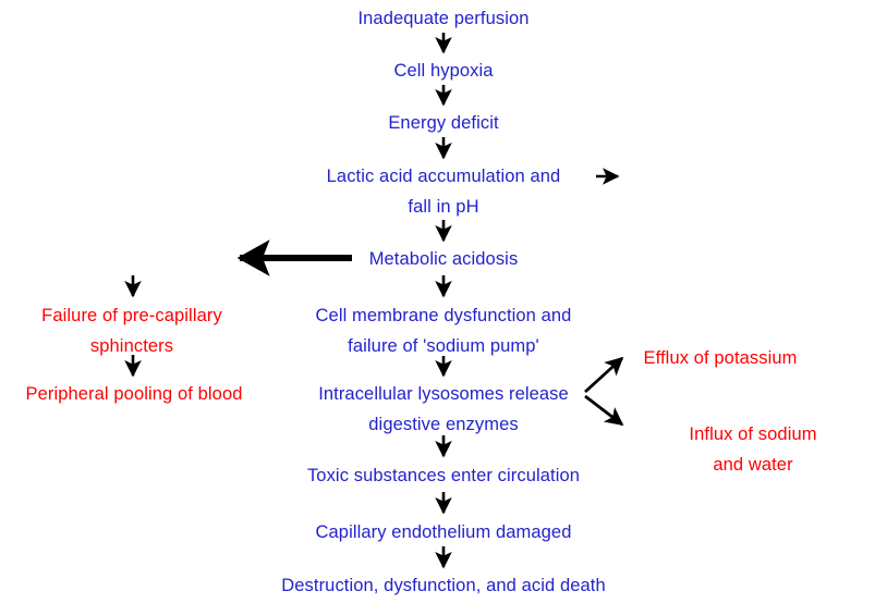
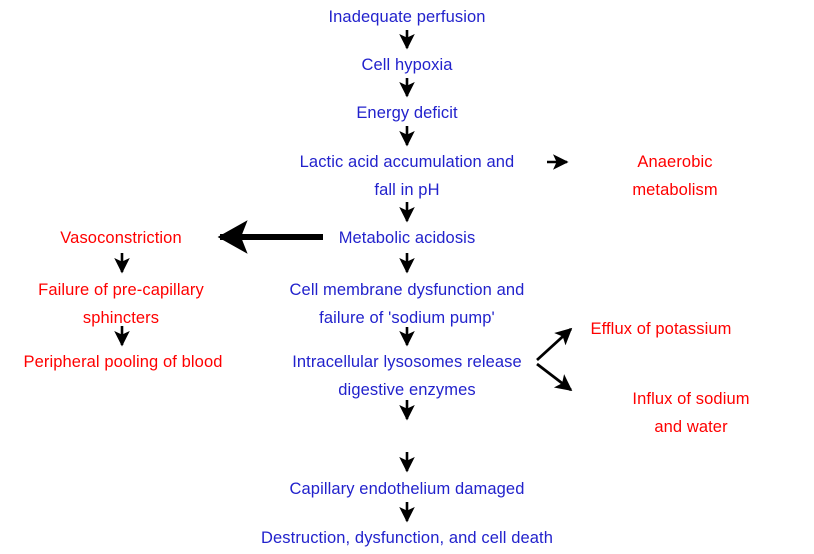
  Inadequate perfusion
  Cell hypoxia
  Energy deficit
  Lactic acid accumulation and
  fall in pH
+ Anaerobic metabolism
  Metabolic acidosis
+ Vasoconstriction
  Failure of pre-capillary
  sphincters
  Peripheral pooling of blood
  Cell membrane dysfunction and
  failure of 'sodium pump'
  Intracellular lysosomes release
  digestive enzymes
  Efflux of potassium
  Influx of sodium and water
- Toxic substances enter circulation
  Capillary endothelium damaged
- Destruction, dysfunction, and acid death
+ Destruction, dysfunction, and cell death
